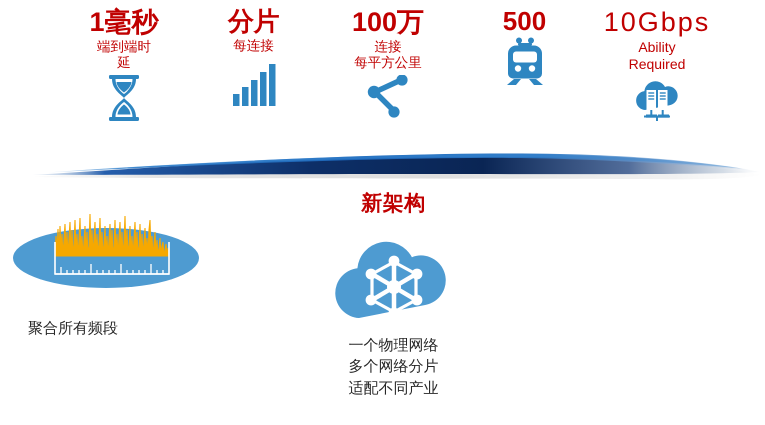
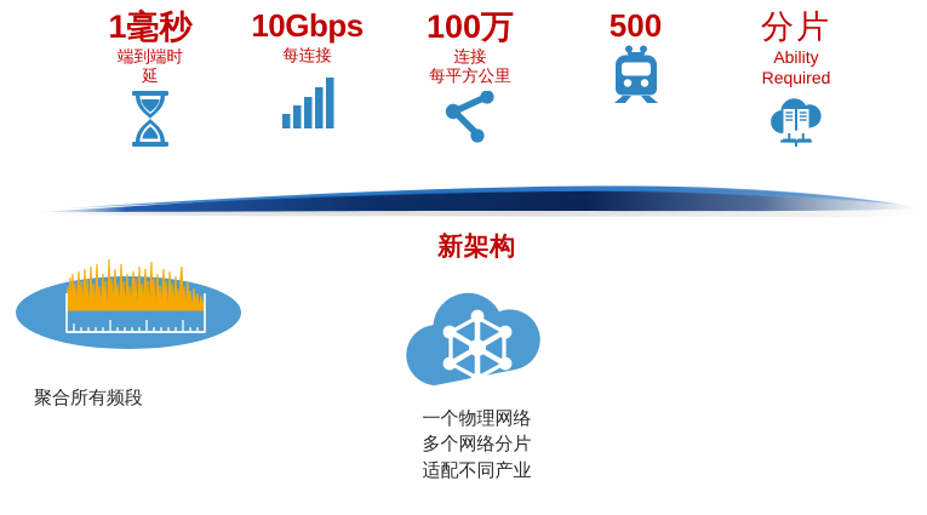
  1毫秒
  端到端时
  延
- 分片
+ 10Gbps
  每连接
  100万
  连接
  每平方公里
  500
- 10Gbps
+ 分片
  Ability
  Required
  聚合所有频段
  新架构
  一个物理网络
  多个网络分片
  适配不同产业
